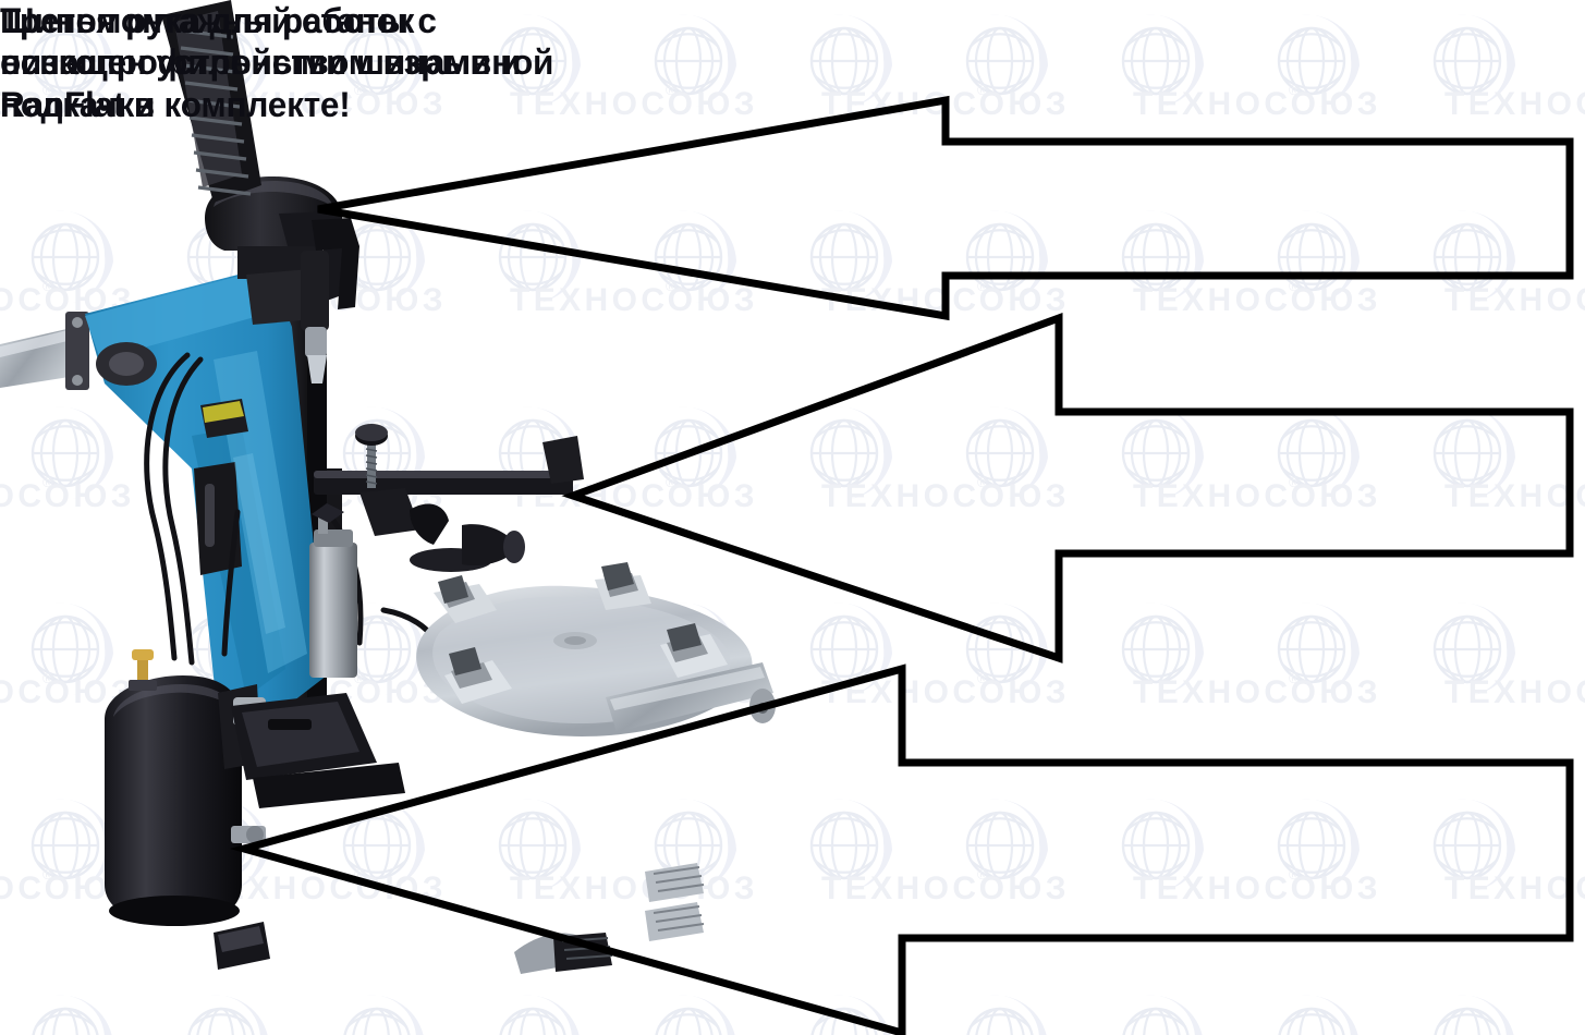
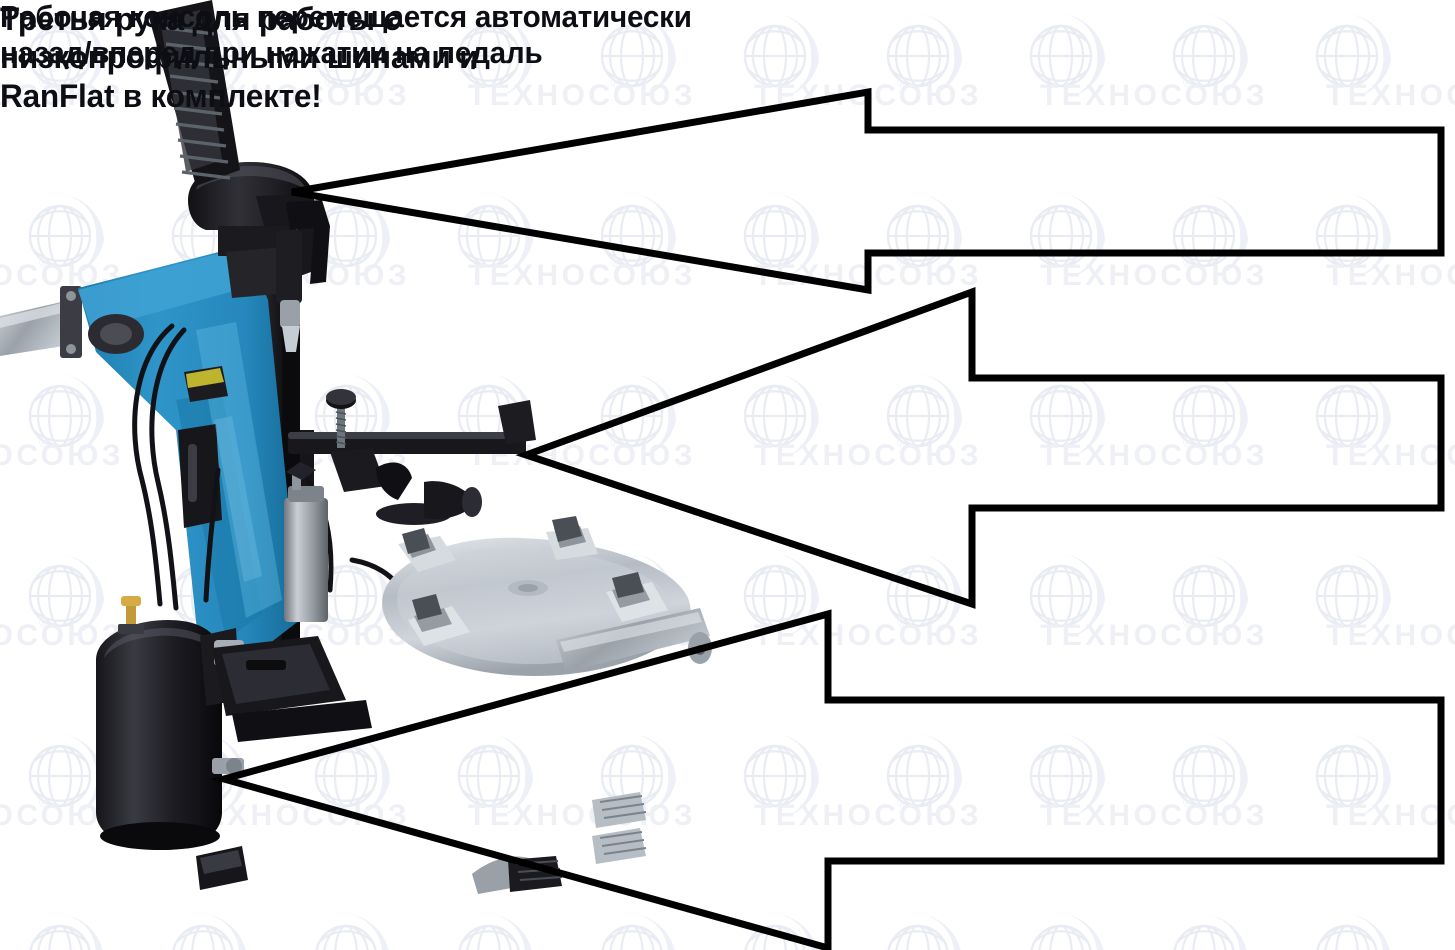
+ Рабочая консоль перемещается автоматически
+ назад/вперед при нажатии на педаль
  Третья рука для работы с
  низкопрофильными шинами и
  RanFlat в комплекте!
- Шиномонтажный станок
- оснащен устройством взрывной
- подкачки
